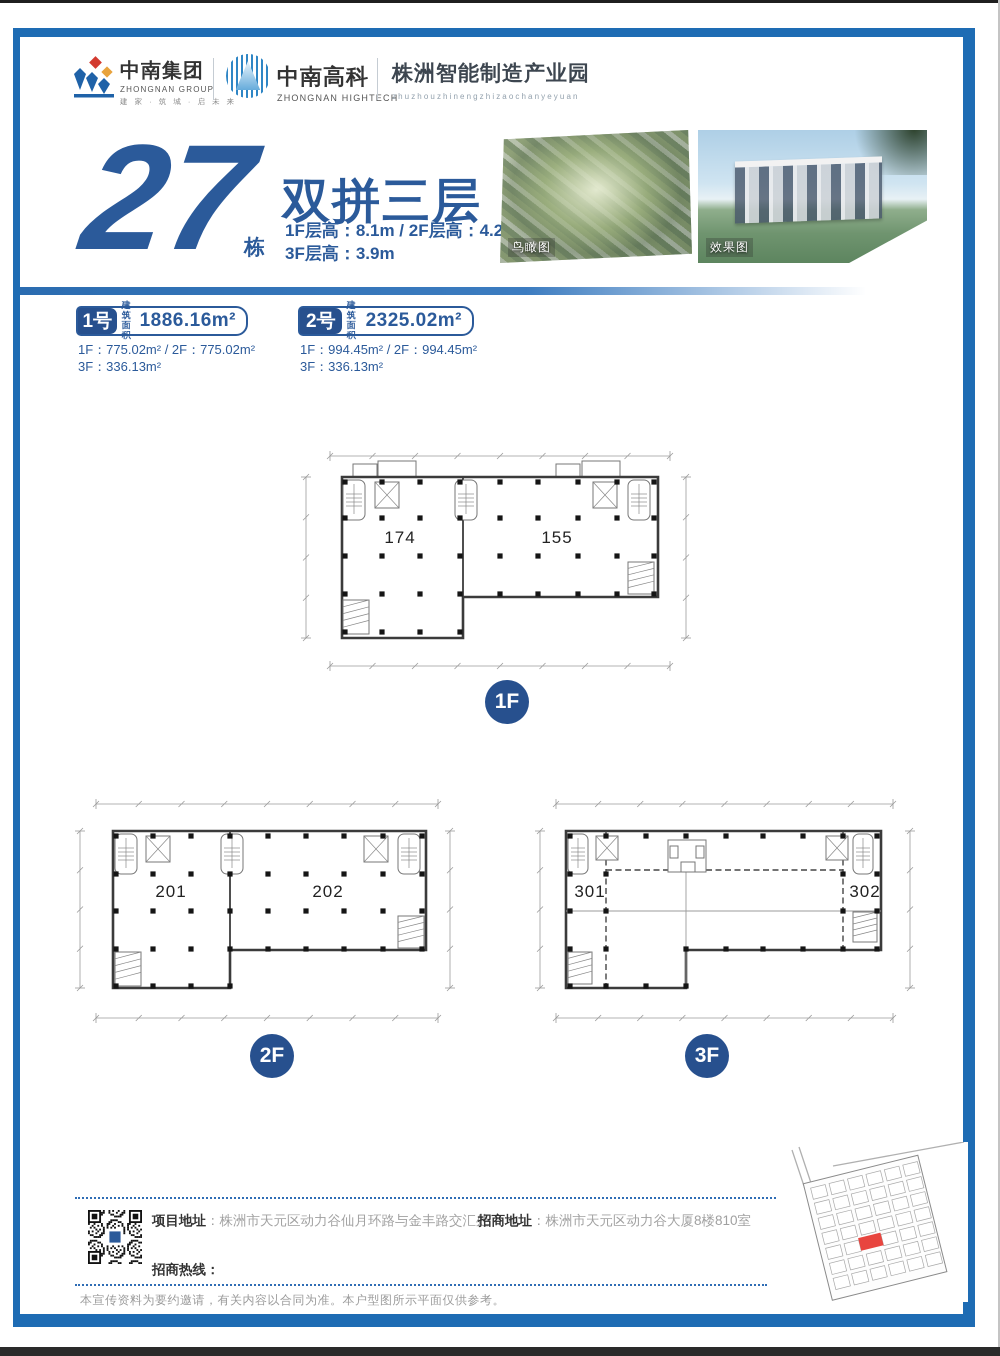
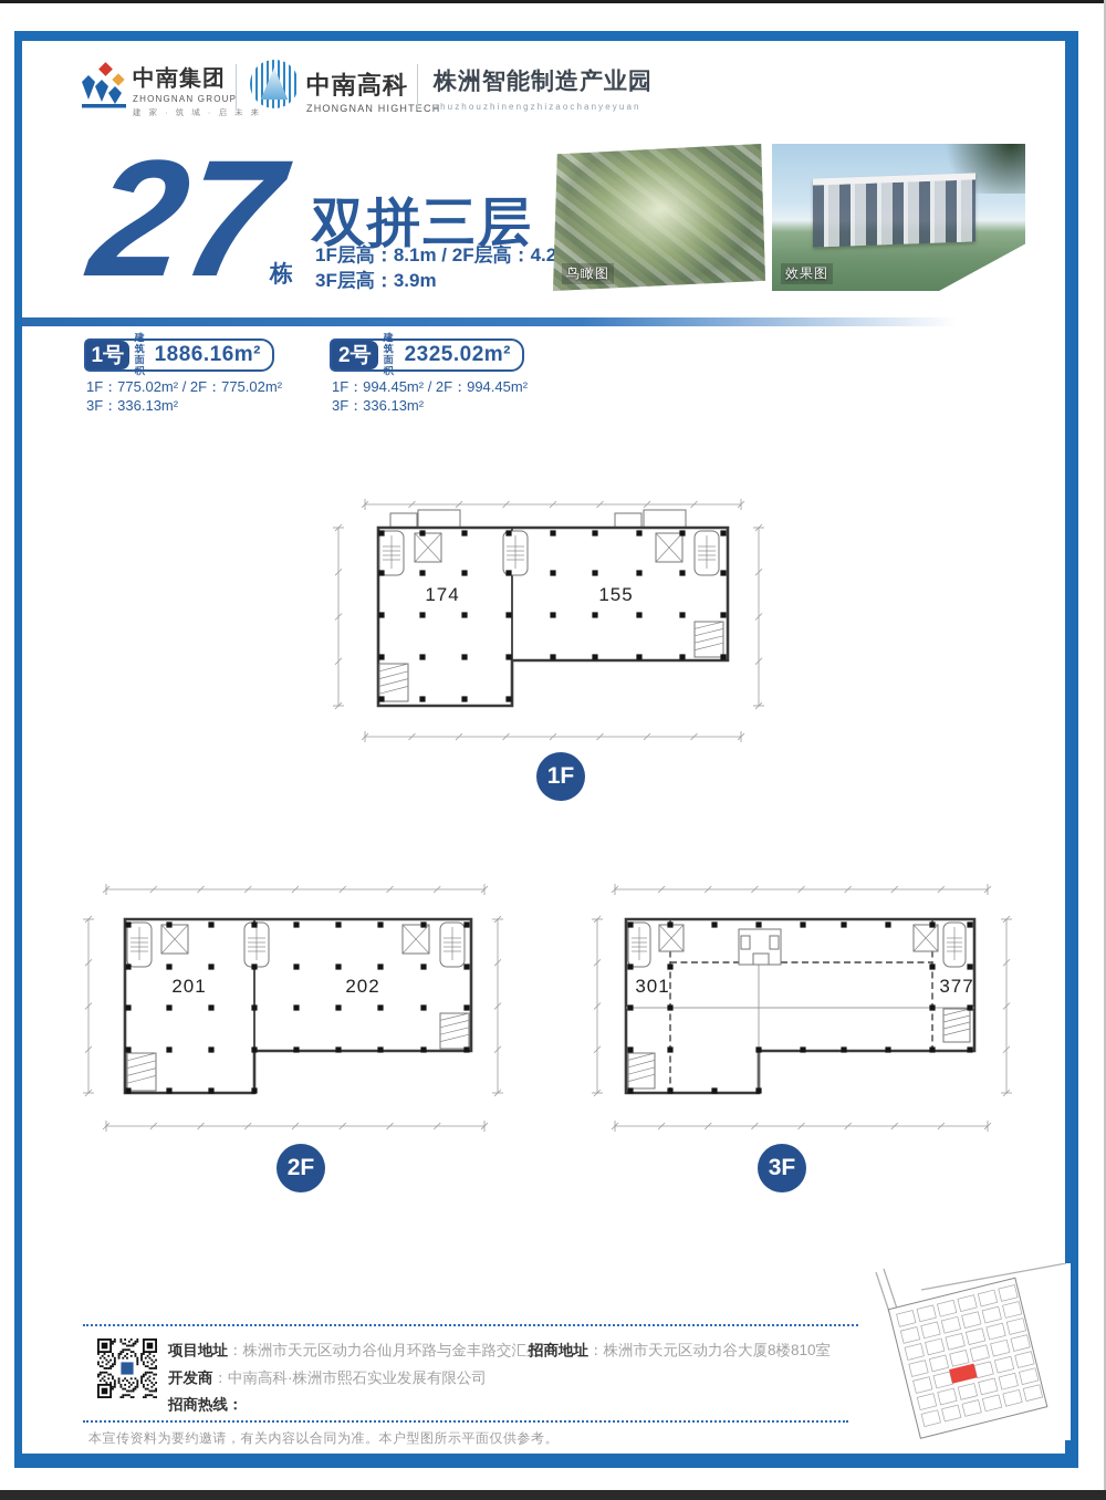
  中南集团
  ZHONGNAN GROUP
  建 家 · 筑 城 · 启 未 来
  中南高科
  ZHONGNAN HIGHTECH
  株洲智能制造产业园
  zhuzhouzhinengzhizaochanyeyuan
  栋
  双拼三层
  1F层高：8.1m / 2F层高：4.2
  3F层高：3.9m
  鸟瞰图
  效果图
  1号
  建筑
  面积
  1886.16m²
  1F：775.02m² / 2F：775.02m²
  3F：336.13m²
  2号
  建筑
  面积
  2325.02m²
  1F：994.45m² / 2F：994.45m²
  3F：336.13m²
  174
  155
  1F
  201
  202
  2F
  301
- 302
+ 377
  3F
  项目地址：株洲市天元区动力谷仙月环路与金丰路交汇处
  招商地址：株洲市天元区动力谷大厦8楼810室
+ 开发商：中南高科·株洲市熙石实业发展有限公司
  招商热线：
  本宣传资料为要约邀请，有关内容以合同为准。本户型图所示平面仅供参考。
